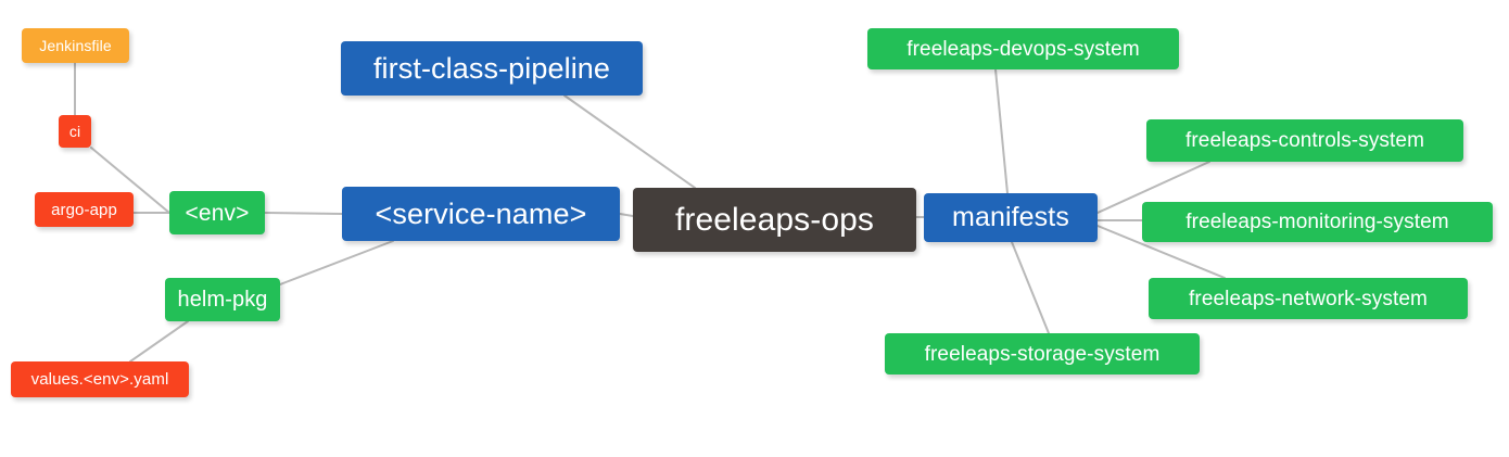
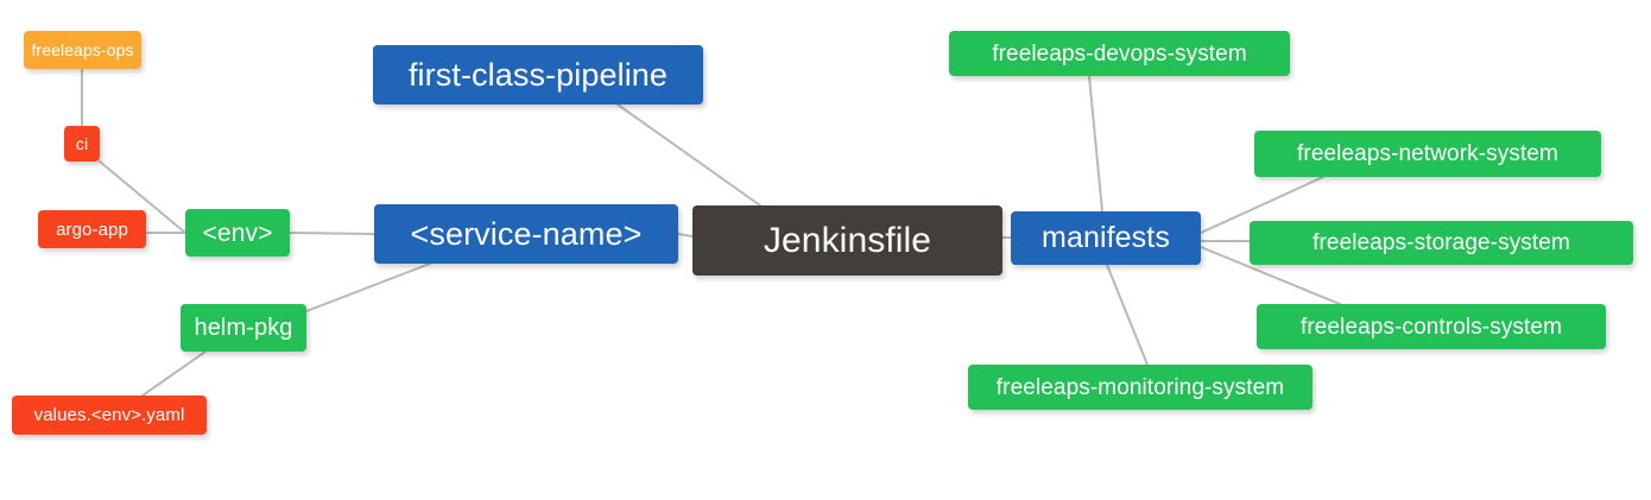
- Jenkinsfile
+ freeleaps-ops
  ci
  argo-app
  <env>
  helm-pkg
  values.<env>.yaml
  first-class-pipeline
  <service-name>
- freeleaps-ops
+ Jenkinsfile
  manifests
  freeleaps-devops-system
- freeleaps-controls-system
+ freeleaps-network-system
- freeleaps-monitoring-system
+ freeleaps-storage-system
- freeleaps-network-system
+ freeleaps-controls-system
- freeleaps-storage-system
+ freeleaps-monitoring-system
